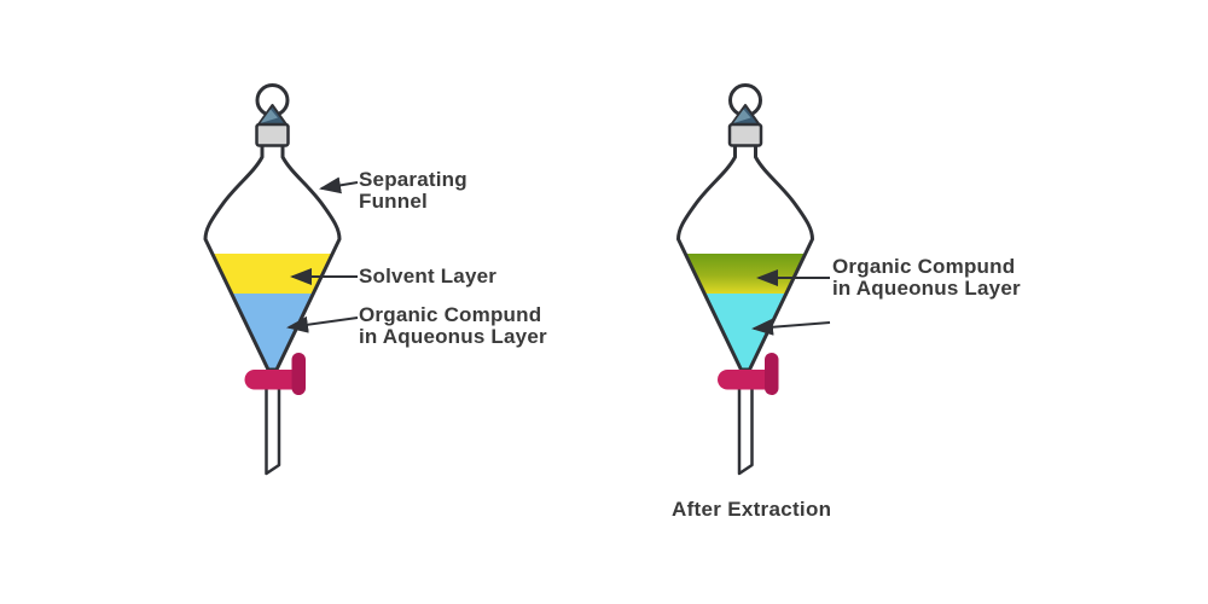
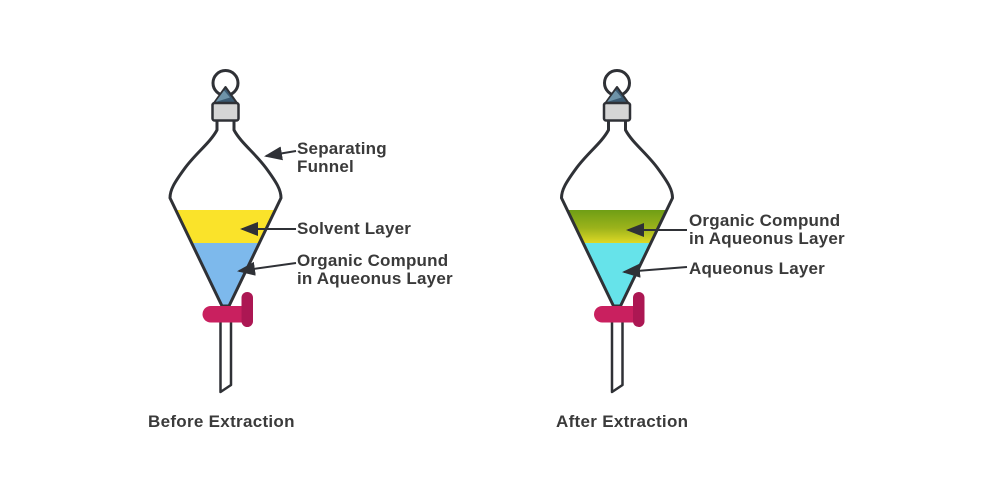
  Separating
  Funnel
  Solvent Layer
  Organic Compund
  in Aqueonus Layer
  Organic Compund
  in Aqueonus Layer
+ Aqueonus Layer
+ Before Extraction
  After Extraction
